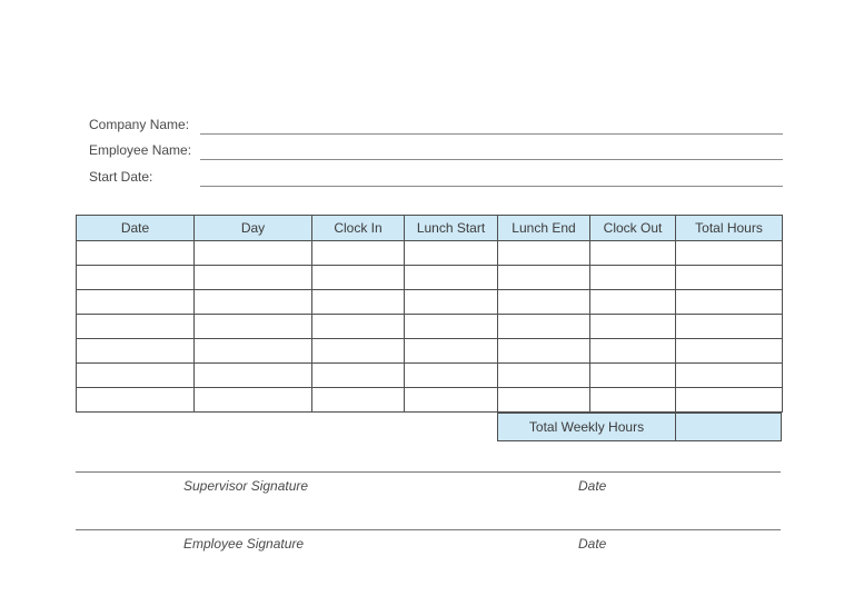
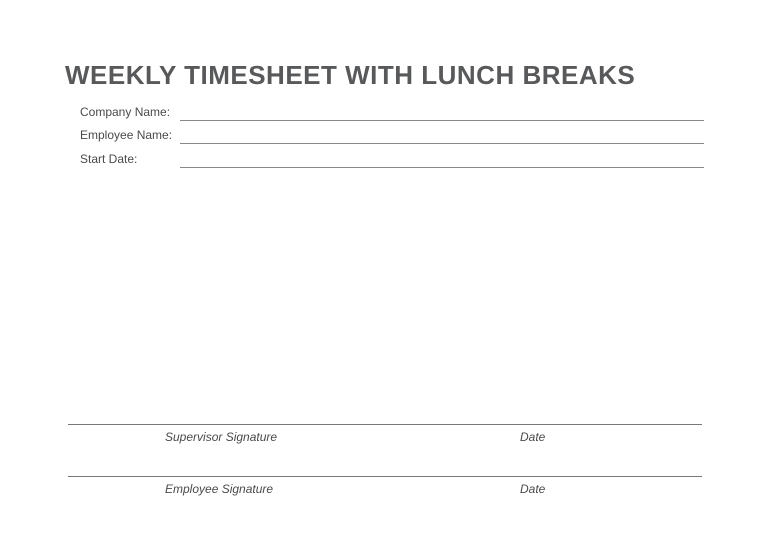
+ WEEKLY TIMESHEET WITH LUNCH BREAKS
  Company Name:
  Employee Name:
  Start Date:
- Date	Day	Clock In	Lunch Start	Lunch End	Clock Out	Total Hours
- Total Weekly Hours
  Supervisor Signature
  Date
  Employee Signature
  Date
